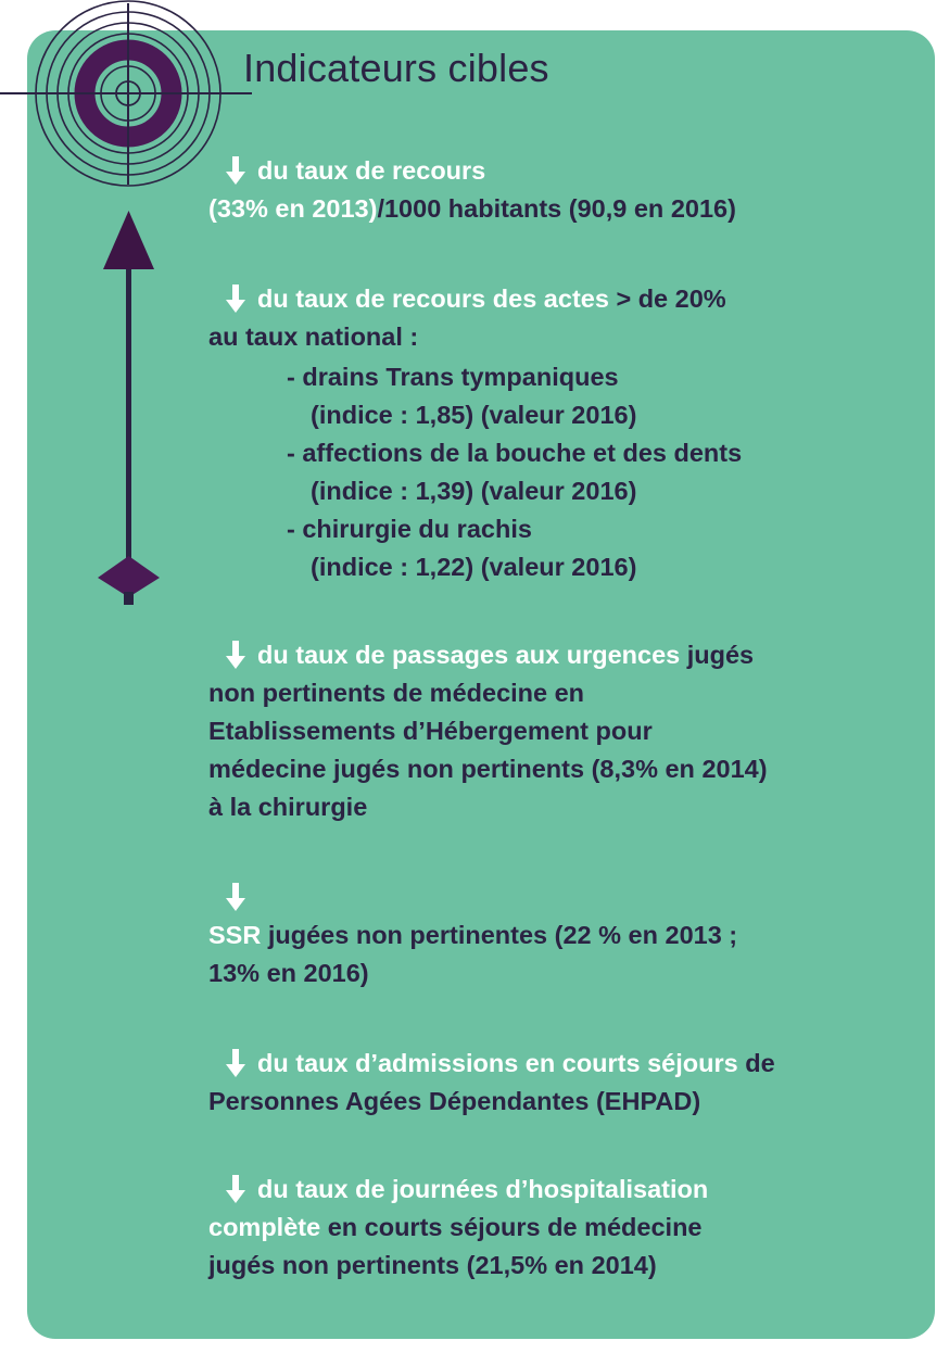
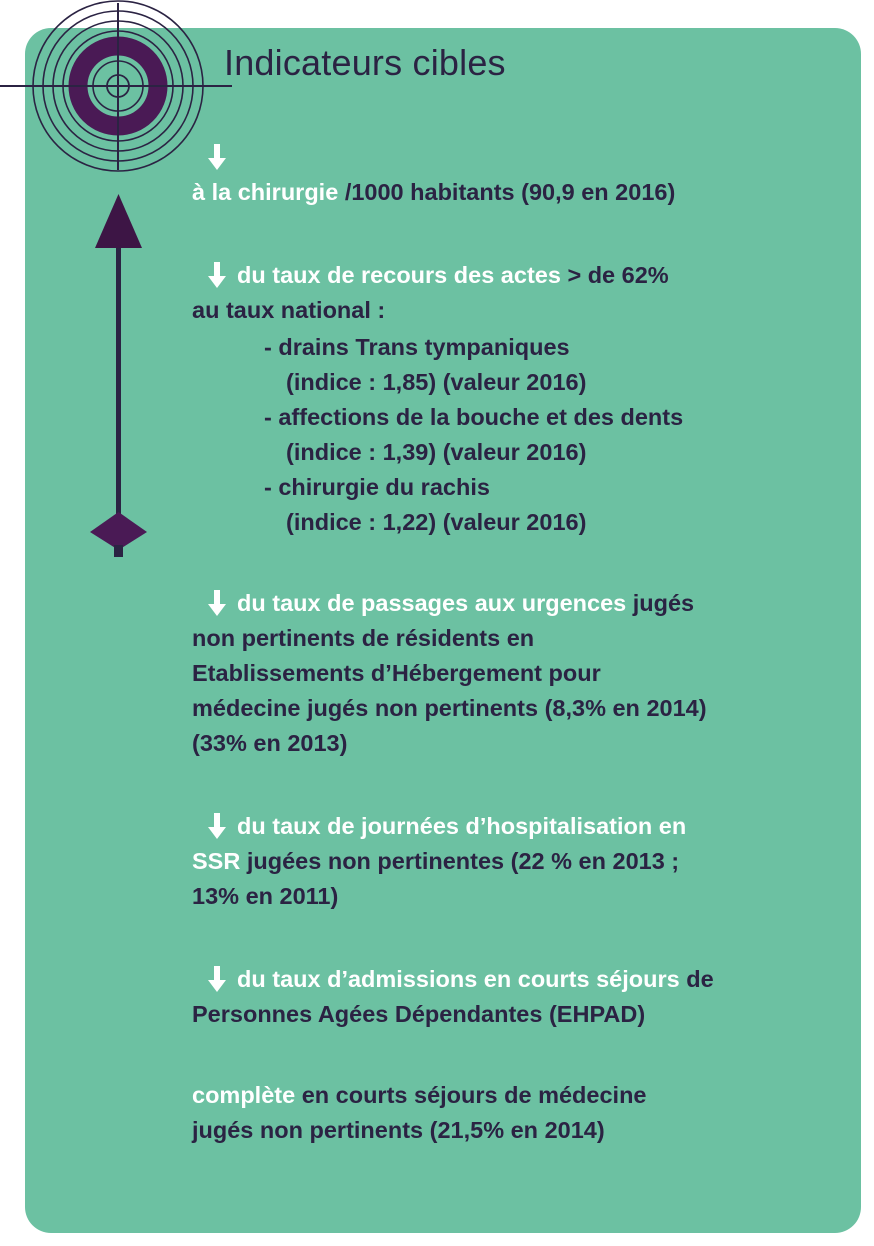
  Indicateurs cibles
- du taux de recours
- (33% en 2013)/1000 habitants (90,9 en 2016)
+ à la chirurgie /1000 habitants (90,9 en 2016)
- du taux de recours des actes > de 20%
+ du taux de recours des actes > de 62%
  au taux national :
  - drains Trans tympaniques
  (indice : 1,85) (valeur 2016)
  - affections de la bouche et des dents
  (indice : 1,39) (valeur 2016)
  - chirurgie du rachis
  (indice : 1,22) (valeur 2016)
  du taux de passages aux urgences jugés
- non pertinents de médecine en
+ non pertinents de résidents en
  Etablissements d’Hébergement pour
  médecine jugés non pertinents (8,3% en 2014)
- à la chirurgie
+ (33% en 2013)
+ du taux de journées d’hospitalisation en
  SSR jugées non pertinentes (22 % en 2013 ;
- 13% en 2016)
+ 13% en 2011)
  du taux d’admissions en courts séjours de
  Personnes Agées Dépendantes (EHPAD)
- du taux de journées d’hospitalisation
  complète en courts séjours de médecine
  jugés non pertinents (21,5% en 2014)
